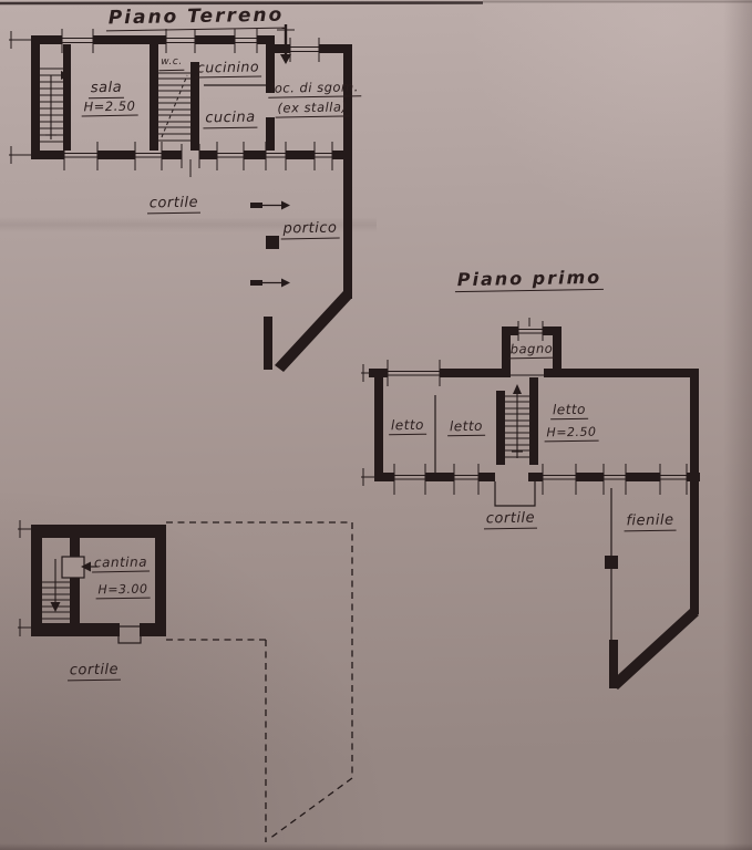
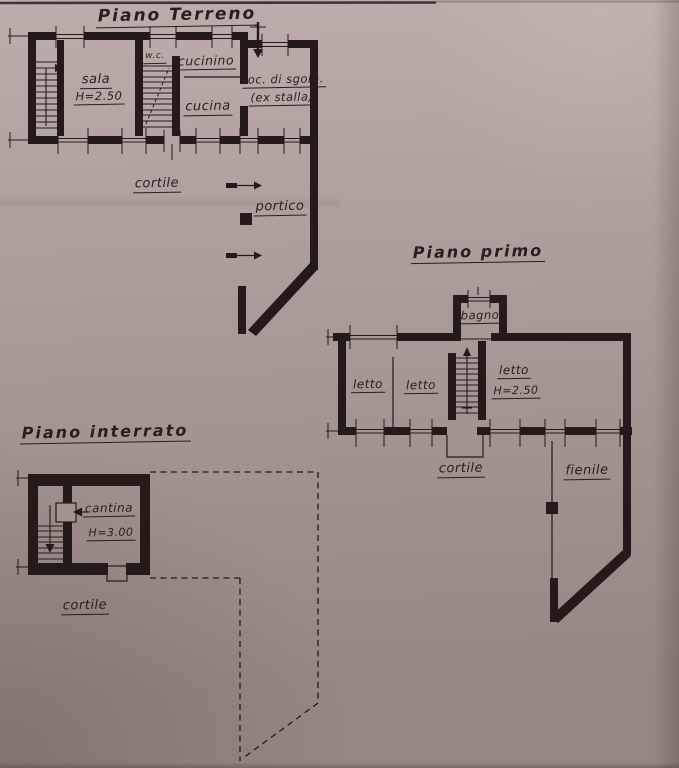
  Piano Terreno
  sala
  H=2.50
  w.c.
  cucinino
  cucina
  loc. di sgom.
  (ex stalla)
  cortile
  portico
  Piano primo
  bagno
  letto
  letto
  letto
  H=2.50
  cortile
  fienile
+ Piano interrato
  cantina
  H=3.00
  cortile
